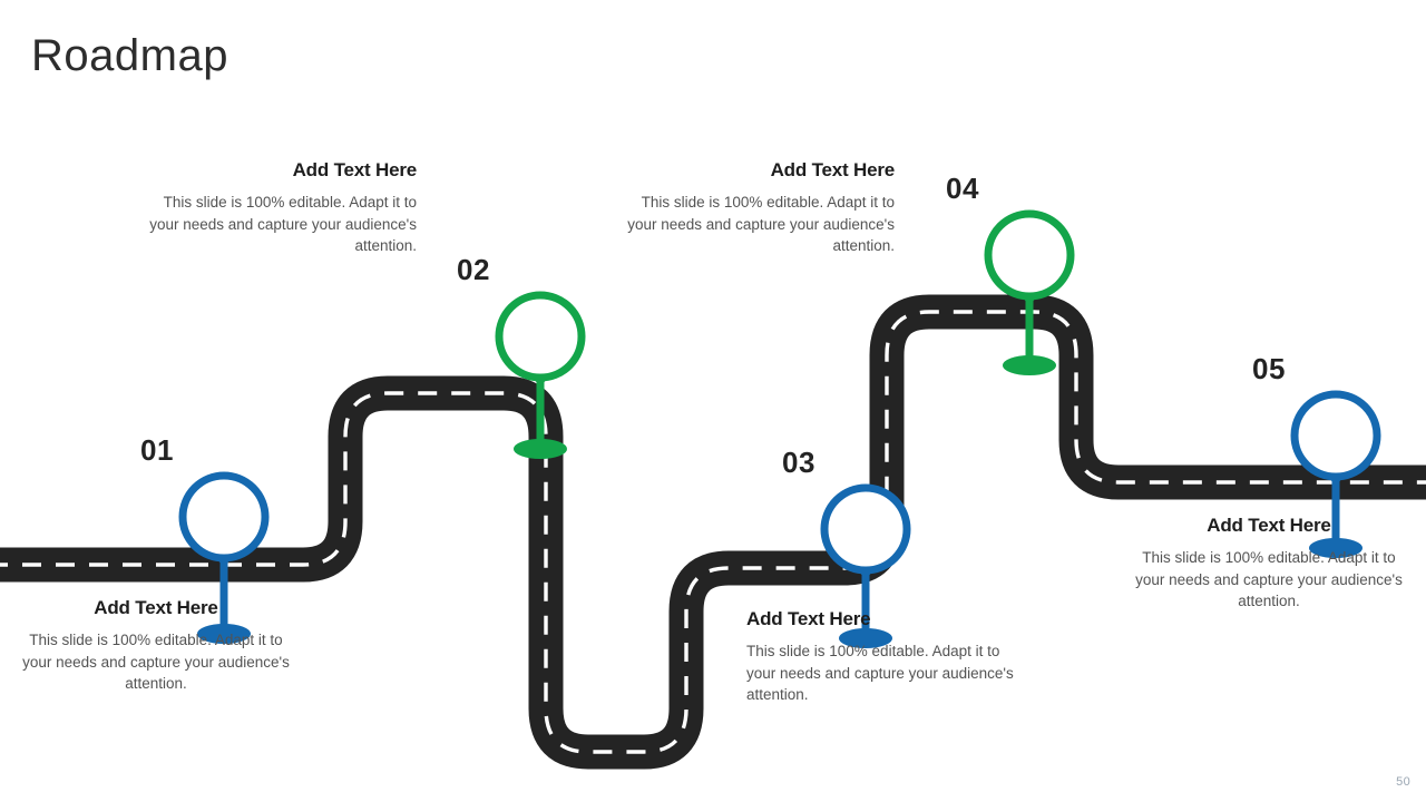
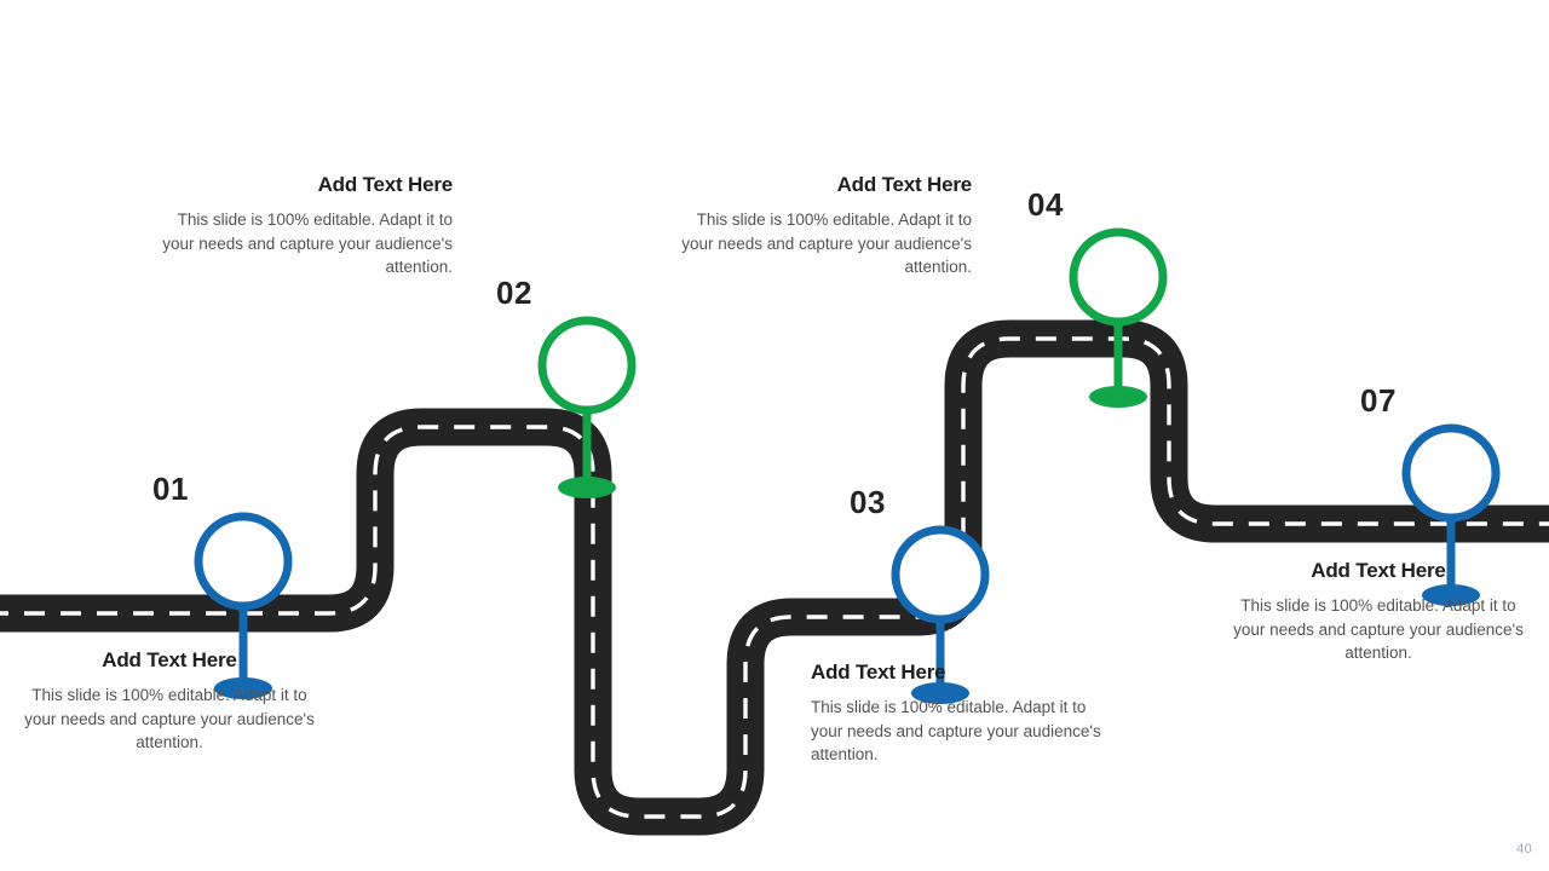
- Roadmap
  01
  02
  03
  04
- 05
+ 07
  Add Text Here
  This slide is 100% editable. Adapt it to your needs and capture your audience's attention.
  Add Text Here
  This slide is 100% editable. Adapt it to your needs and capture your audience's attention.
  Add Text Here
  This slide is 100% editable. Adapt it to your needs and capture your audience's attention.
  Add Text Here
  This slide is 100% editable. Adapt it to your needs and capture your audience's attention.
  Add Text Here
  This slide is 100% editable. Adapt it to your needs and capture your audience's attention.
- 50
+ 40
